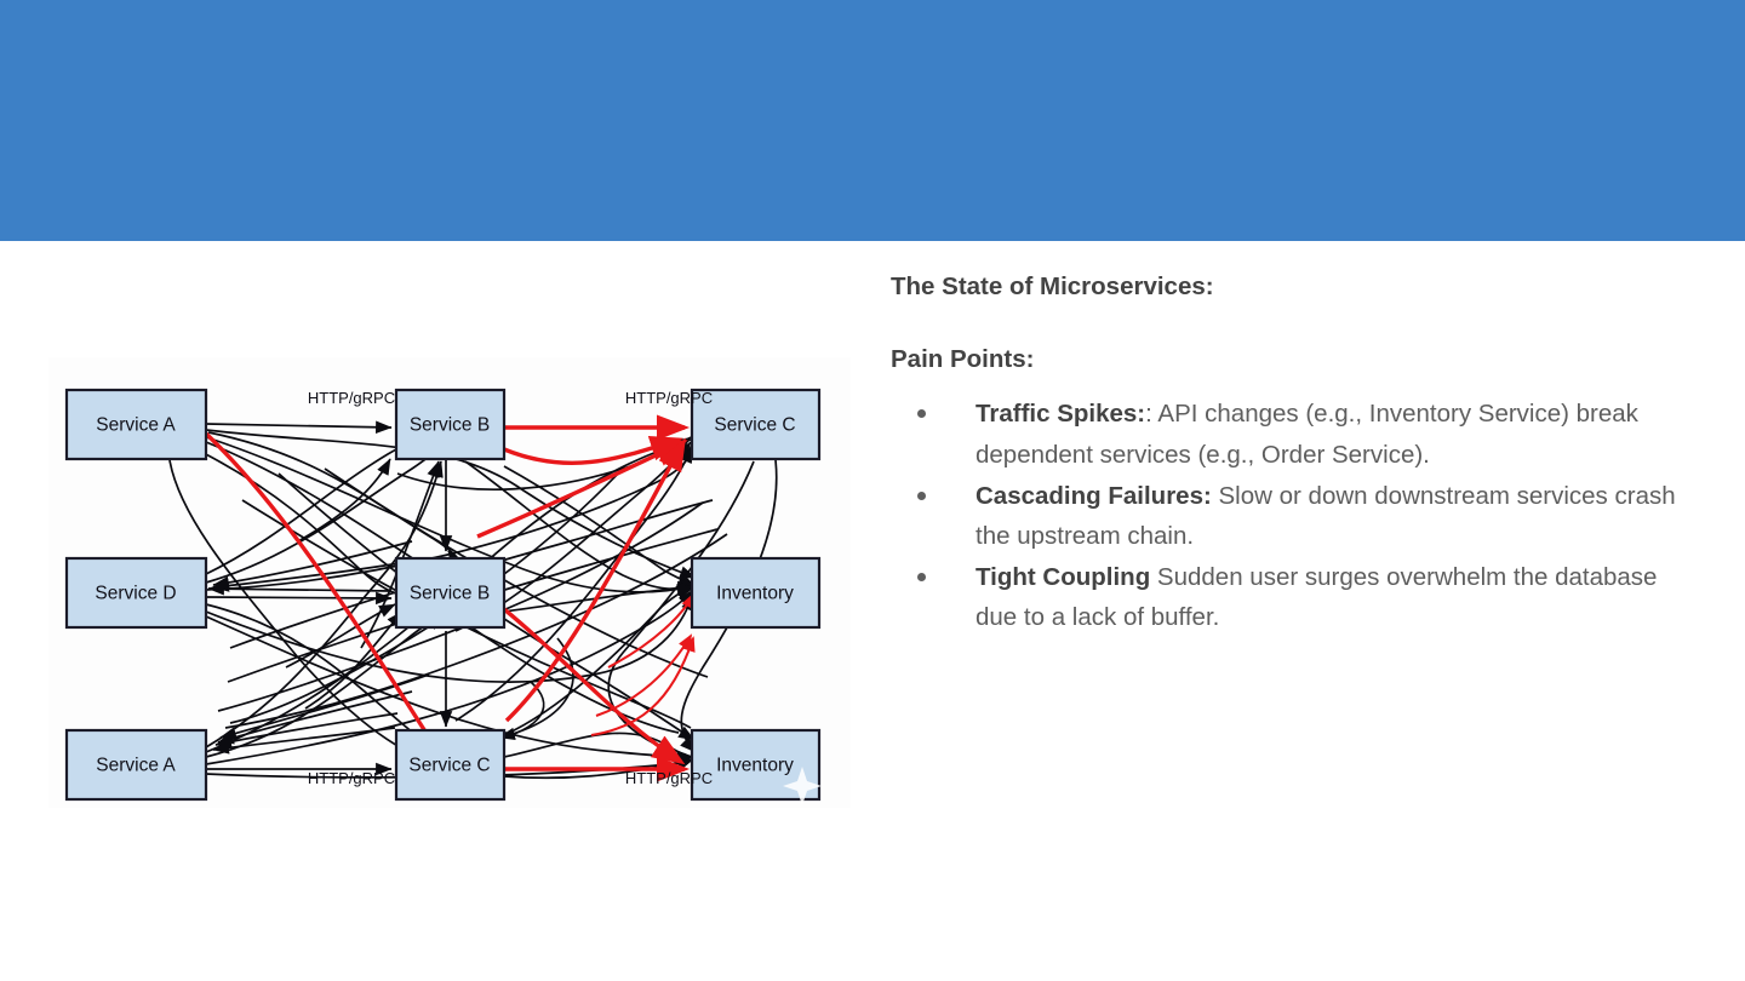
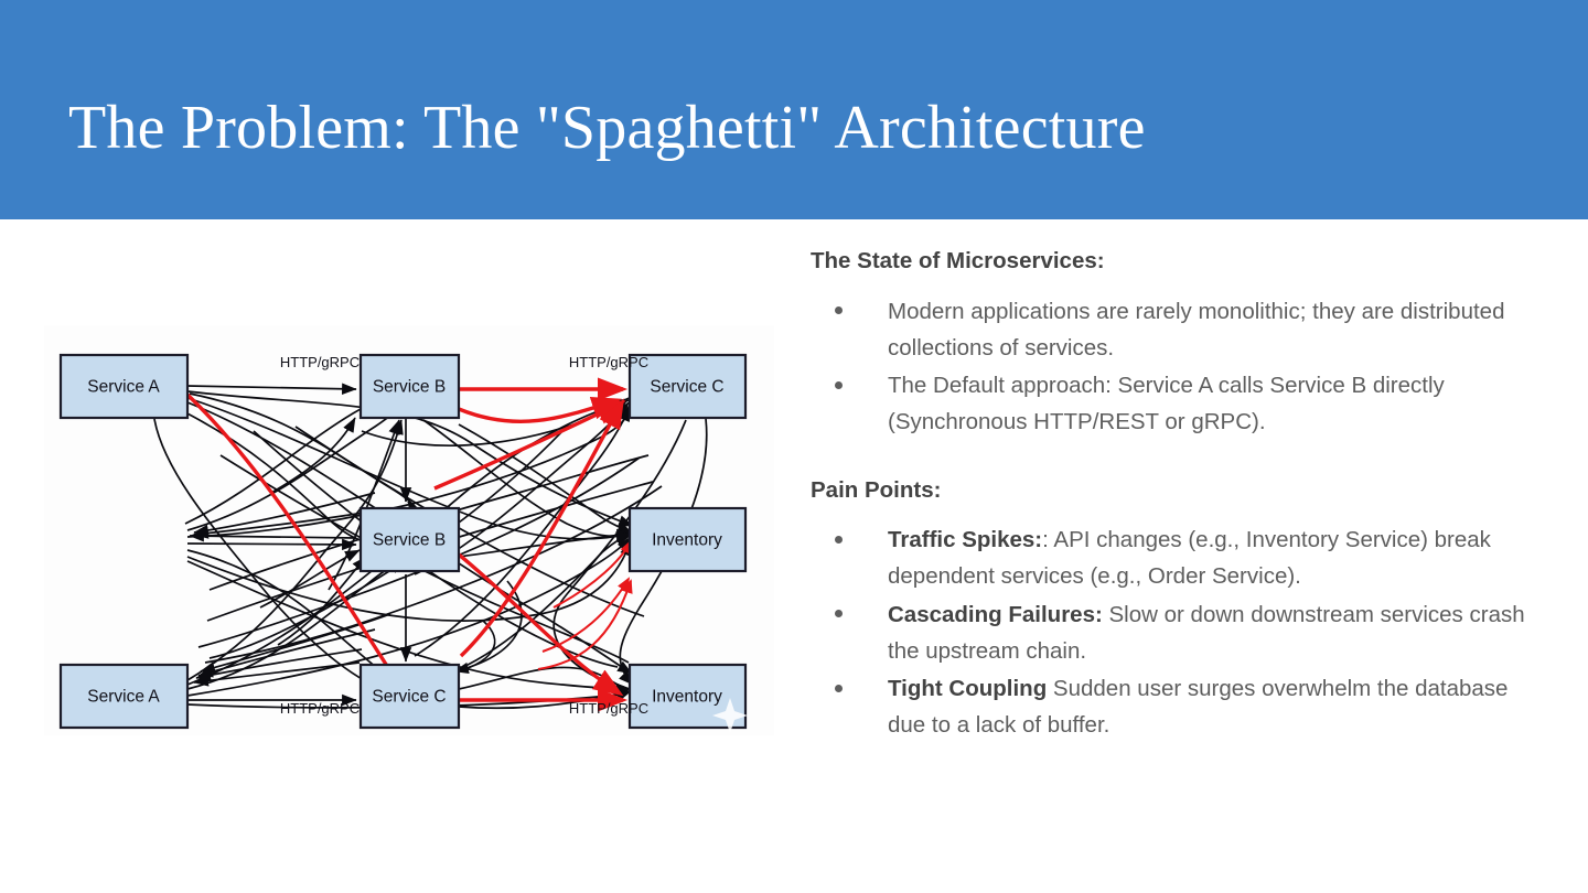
+ The Problem: The "Spaghetti" Architecture
  Service A
  Service B
  Service C
- Service D
  Service B
  Inventory
  Service A
  Service C
  Inventory
  HTTP/gRPC
  HTTP/gRPC
  HTTP/gRPC
  HTTP/gRPC
  The State of Microservices:
+ Modern applications are rarely monolithic; they are distributed collections of services.
+ The Default approach: Service A calls Service B directly (Synchronous HTTP/REST or gRPC).
  Pain Points:
  Traffic Spikes:: API changes (e.g., Inventory Service) break dependent services (e.g., Order Service).
  Cascading Failures: Slow or down downstream services crash the upstream chain.
  Tight Coupling Sudden user surges overwhelm the database due to a lack of buffer.
